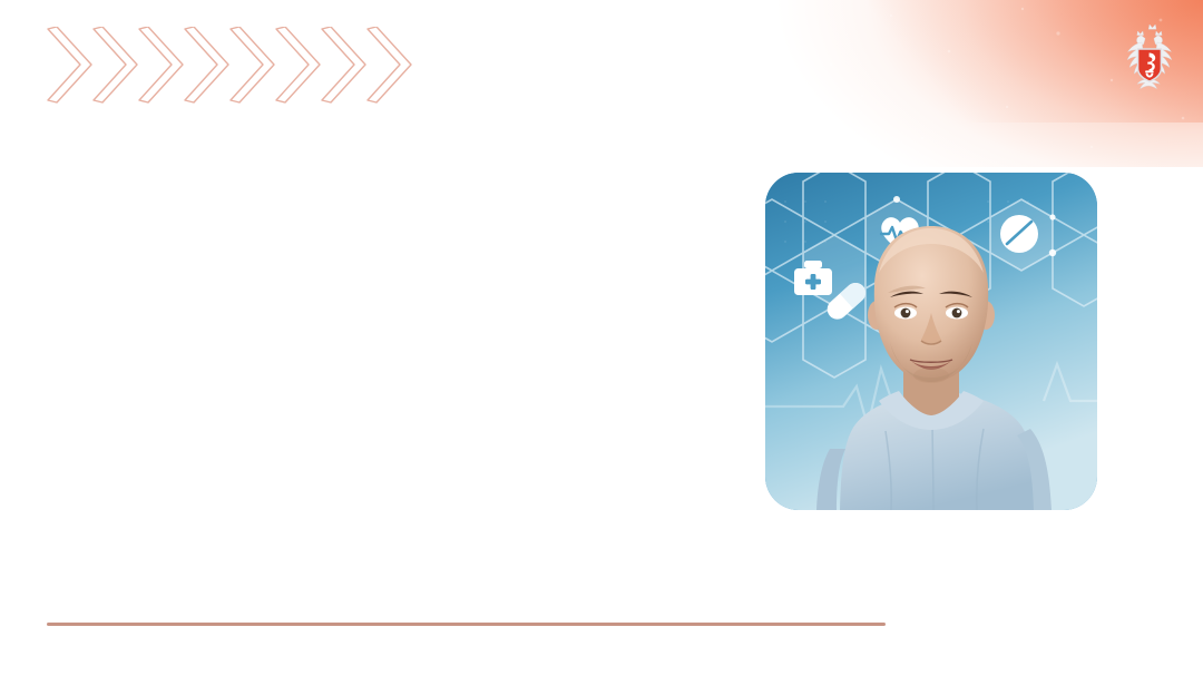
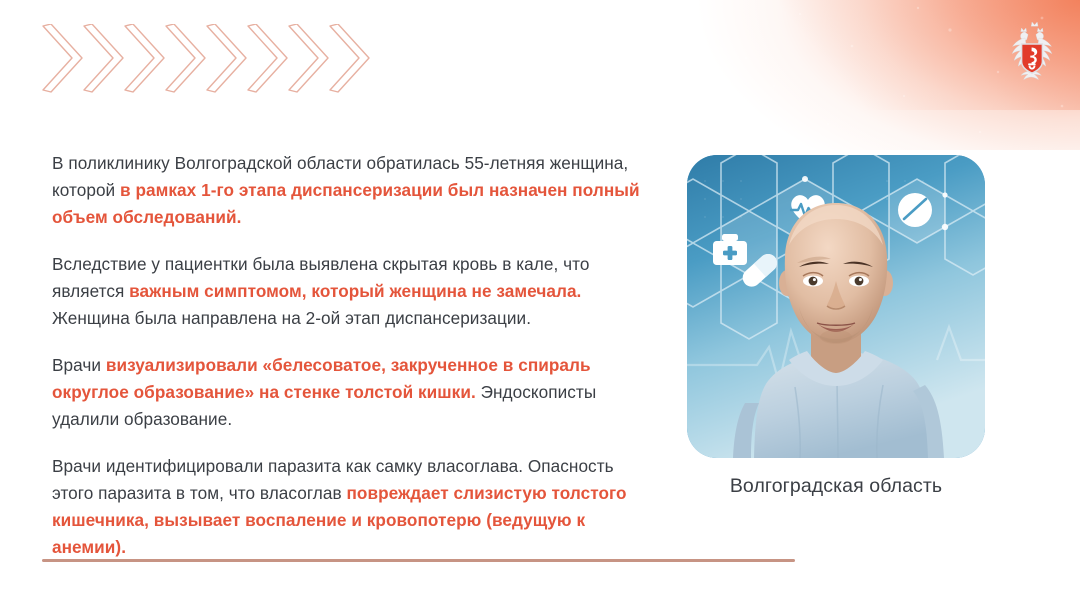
+ В поликлинику Волгоградской области обратилась 55-летняя женщина, которой в рамках 1-го этапа диспансеризации был назначен полный объем обследований.
+ Вследствие у пациентки была выявлена скрытая кровь в кале, что является важным симптомом, который женщина не замечала. Женщина была направлена на 2-ой этап диспансеризации.
+ Врачи визуализировали «белесоватое, закрученное в спираль округлое образование» на стенке толстой кишки. Эндоскописты удалили образование.
+ Врачи идентифицировали паразита как самку власоглава. Опасность этого паразита в том, что власоглав повреждает слизистую толстого кишечника, вызывает воспаление и кровопотерю (ведущую к анемии).
+ Волгоградская область
